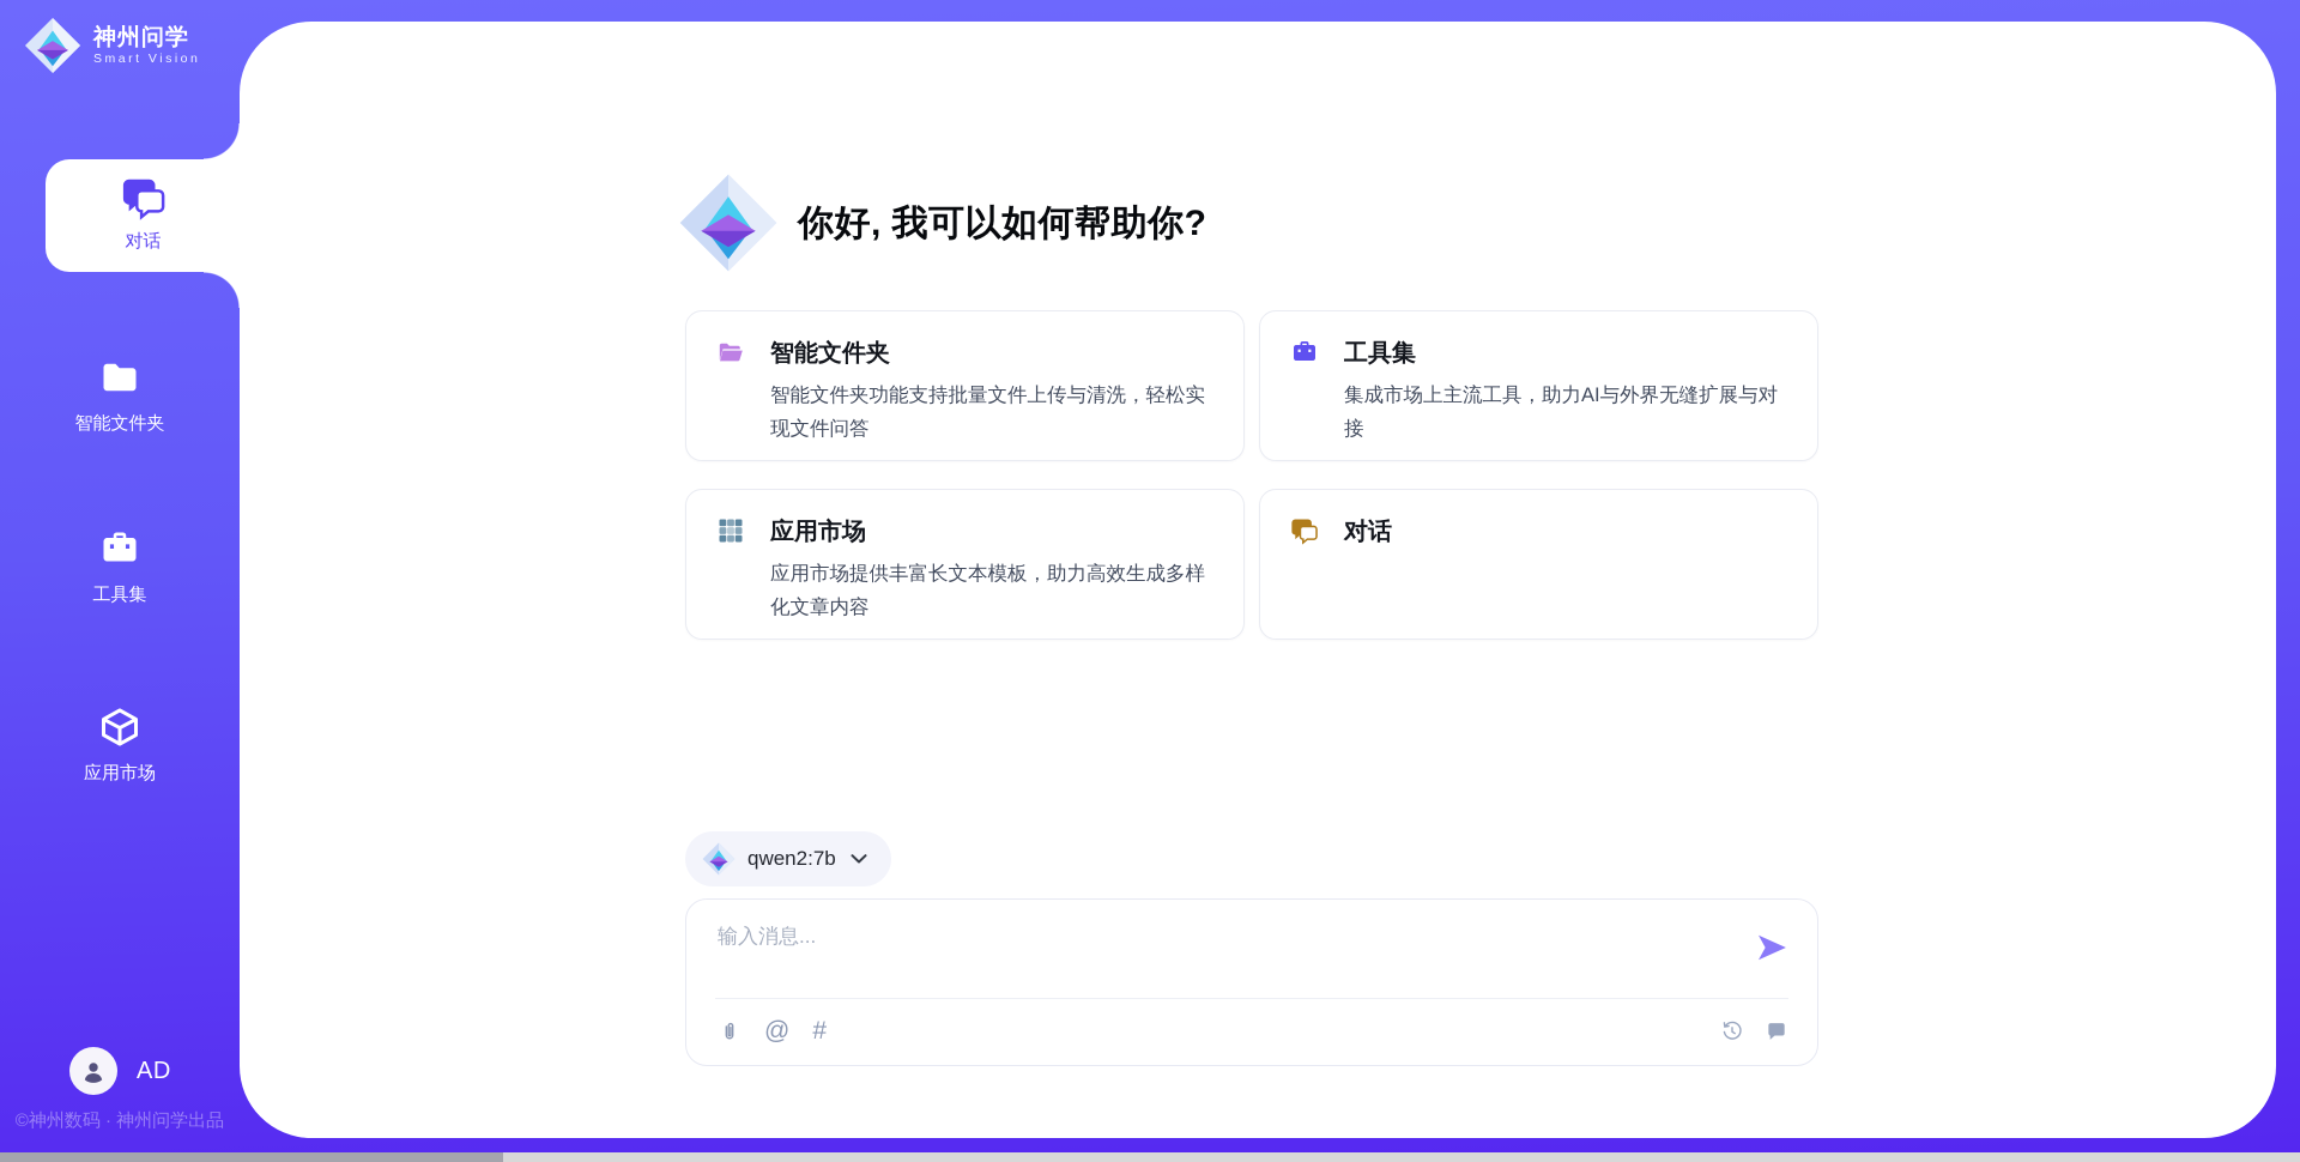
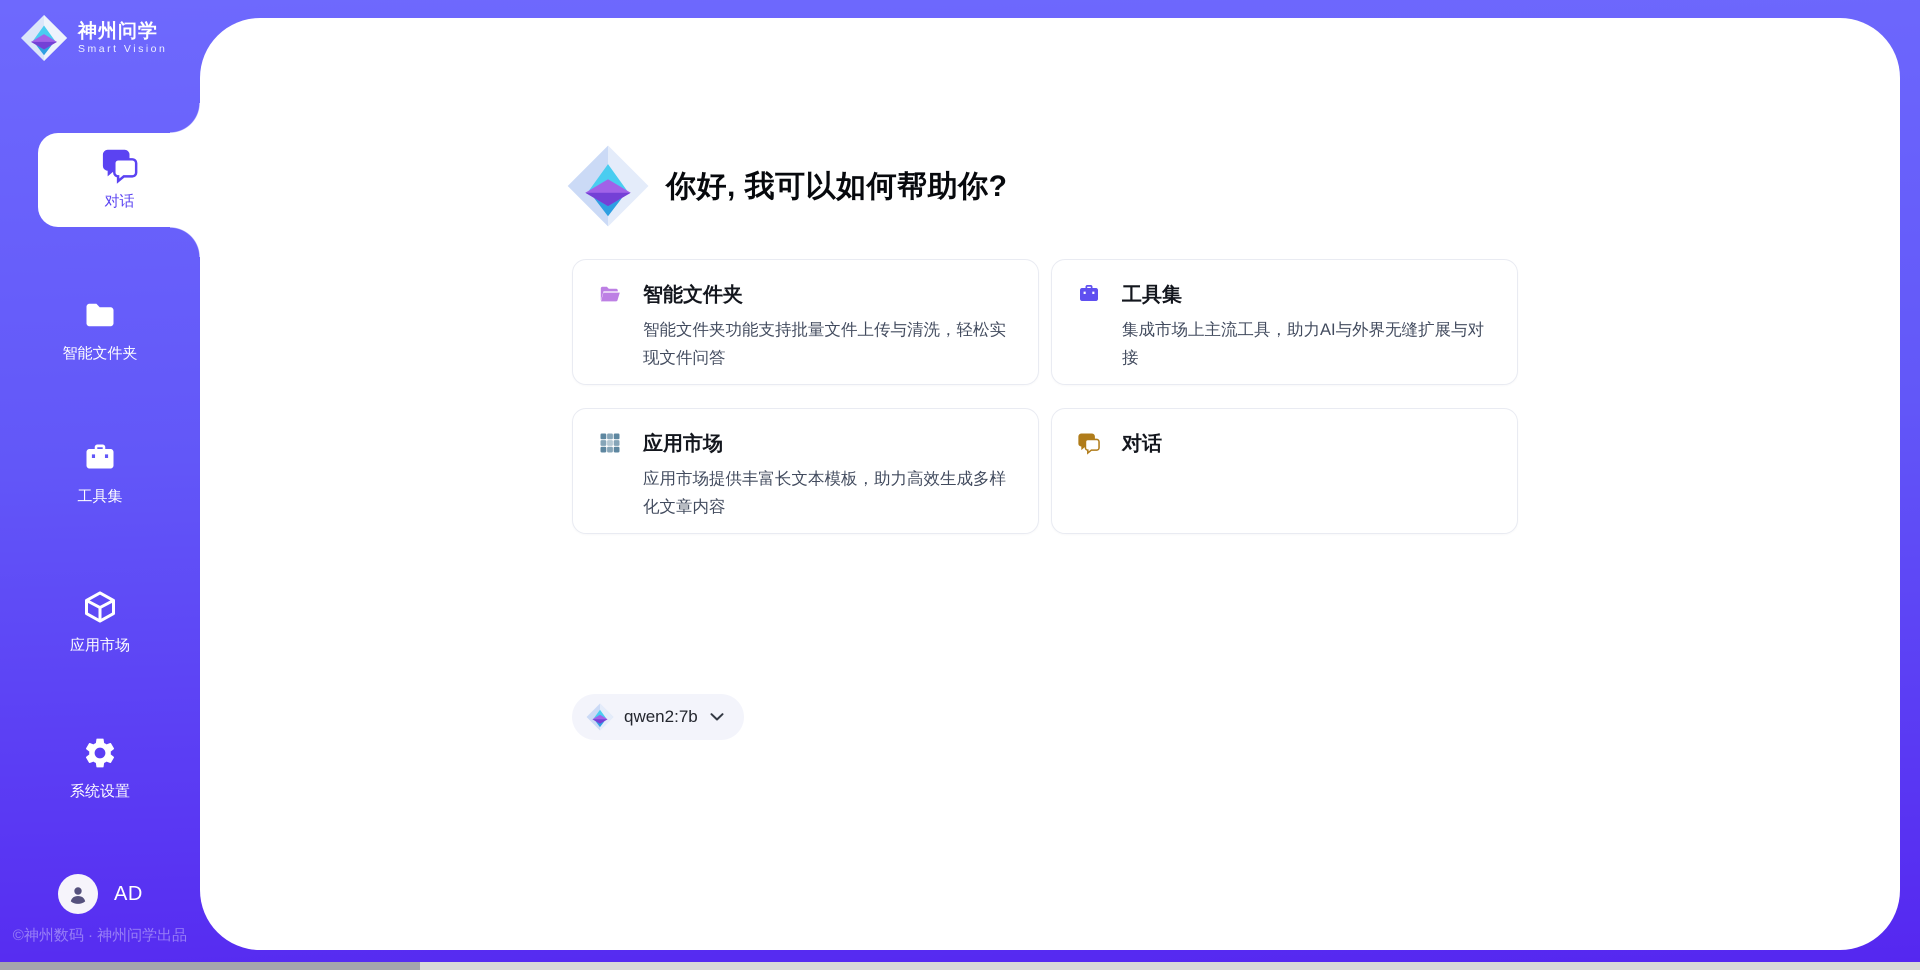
  对话
  神州问学
  Smart Vision
  智能文件夹
  工具集
  应用市场
+ 系统设置
  AD
  ©神州数码 · 神州问学出品
  你好, 我可以如何帮助你?
  智能文件夹
  智能文件夹功能支持批量文件上传与清洗，轻松实现文件问答
  工具集
  集成市场上主流工具，助力AI与外界无缝扩展与对接
  应用市场
  应用市场提供丰富长文本模板，助力高效生成多样化文章内容
  对话
  qwen2:7b
- 输入消息...
- @
- #
